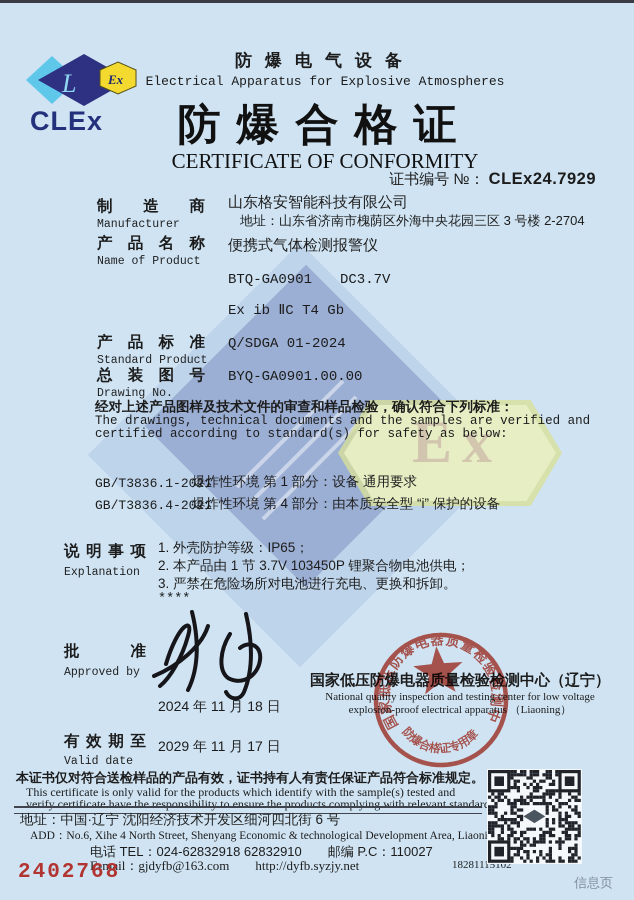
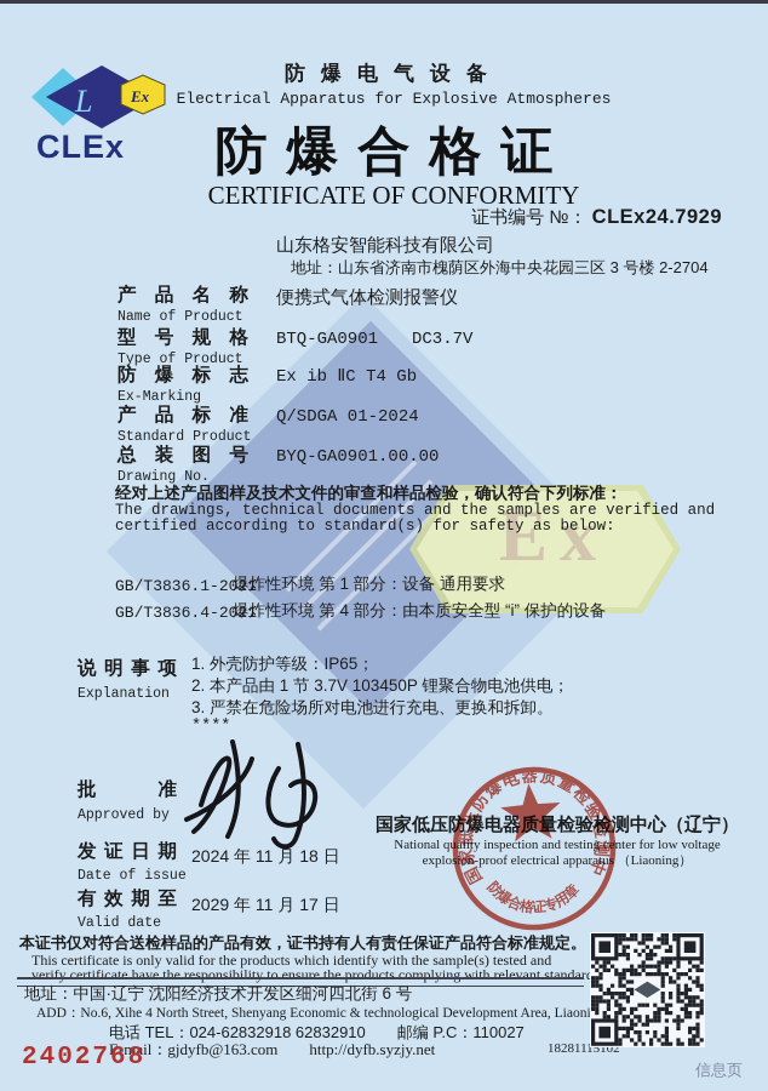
  Ex
  L
  Ex
  CLEx
  防爆电气设备
  Electrical Apparatus for Explosive Atmospheres
  防爆合格证
  CERTIFICATE OF CONFORMITY
  证书编号 №： CLEx24.7929
- 制 造 商
- Manufacturer
  山东格安智能科技有限公司
  地址：山东省济南市槐荫区外海中央花园三区 3 号楼 2-2704
  产 品 名 称
  Name of Product
  便携式气体检测报警仪
+ 型 号 规 格
+ Type of Product
  BTQ-GA0901
  DC3.7V
+ 防 爆 标 志
+ Ex-Marking
  Ex ib ⅡC T4 Gb
  产 品 标 准
  Standard Product
  Q/SDGA 01-2024
  总 装 图 号
  Drawing No.
  BYQ-GA0901.00.00
  经对上述产品图样及技术文件的审查和样品检验，确认符合下列标准：
  The drawings, technical documents and the samples are verified and
  certified according to standard(s) for safety as below:
  GB/T3836.1-2021
  爆炸性环境 第 1 部分：设备 通用要求
  GB/T3836.4-2021
  爆炸性环境 第 4 部分：由本质安全型 “i” 保护的设备
  说 明 事 项
  Explanation
  1. 外壳防护等级：IP65；
  2. 本产品由 1 节 3.7V 103450P 锂聚合物电池供电；
  3. 严禁在危险场所对电池进行充电、更换和拆卸。
  ****
  批 准
  Approved by
  国家低压防爆电器质量检验检测中心（辽宁）
  National quality inspection and testing center for low voltage
  explosion-proof electrical apparatus （Liaoning）
+ 发 证 日 期
+ Date of issue
  2024 年 11 月 18 日
  有 效 期 至
  Valid date
  2029 年 11 月 17 日
  本证书仅对符合送检样品的产品有效，证书持有人有责任保证产品符合标准规定。
  This certificate is only valid for the products which identify with the sample(s) tested and
  verify certificate have the responsibility to ensure the products complying with relevant standar
  地址：中国·辽宁 沈阳经济技术开发区细河四北街 6 号
  ADD：No.6, Xihe 4 North Street, Shenyang Economic & technological Development Area, Liaon
  电话 TEL：024-62832918 62832910 邮编 P.C：110027
  E-mail：gjdyfb@163.com http://dyfb.syzjy.net
  18281115102
  2402768
  信息页
